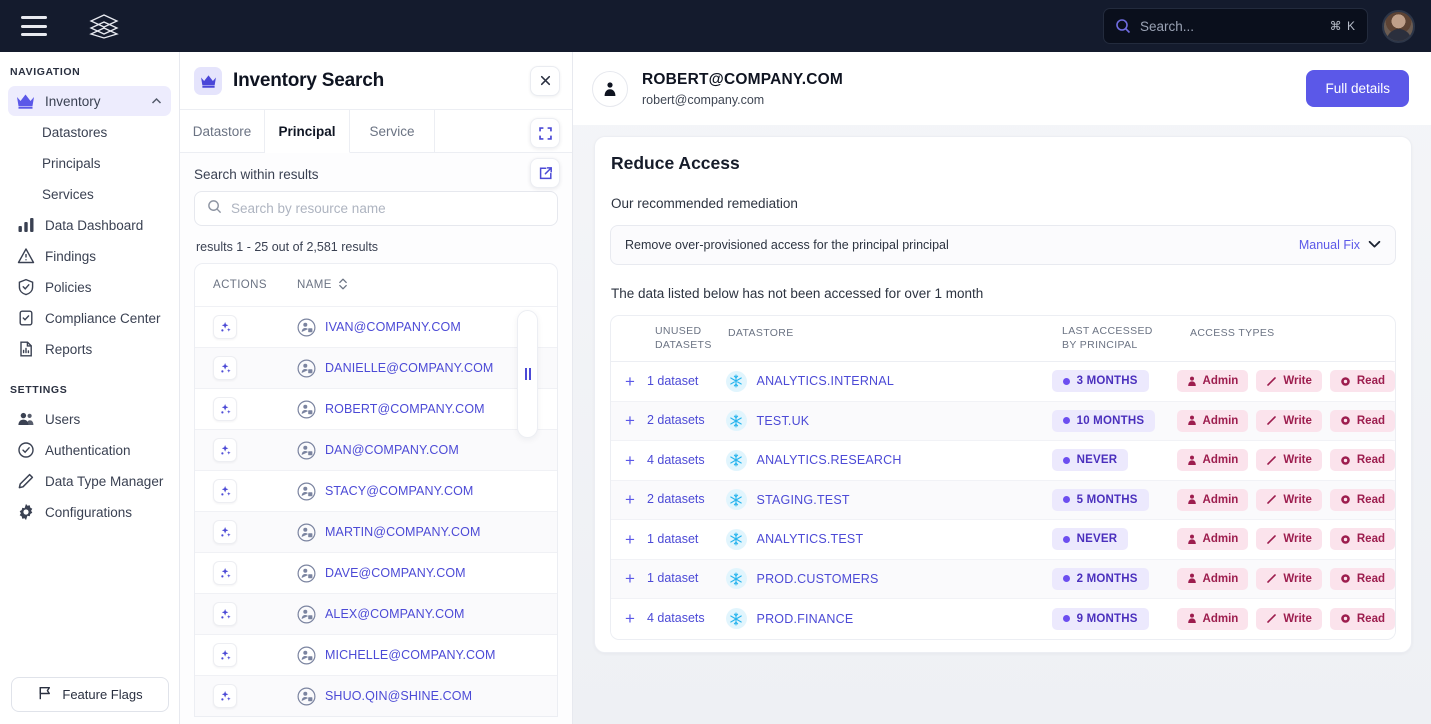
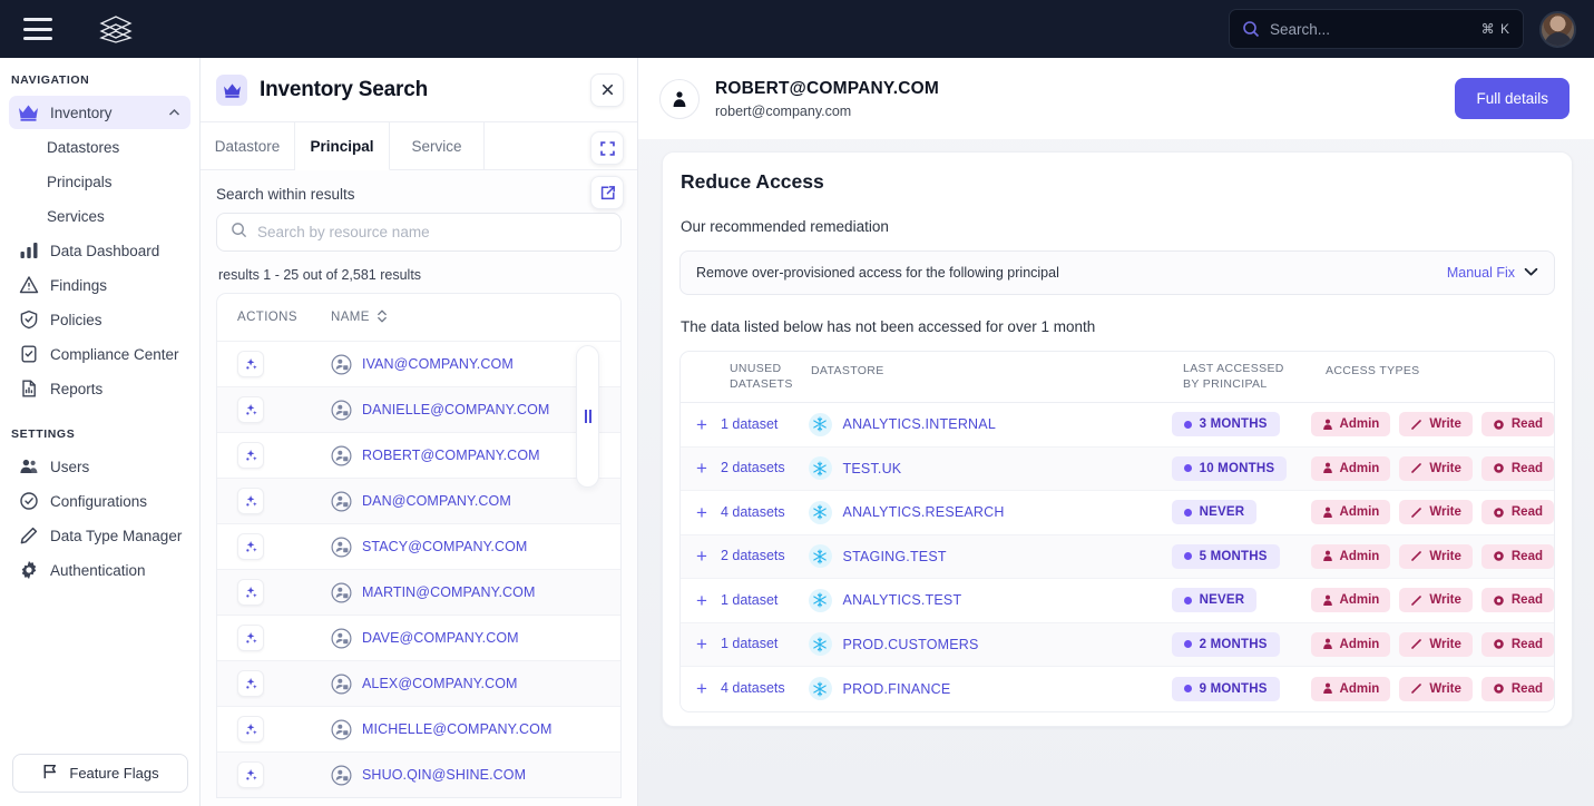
  Search...
  ⌘ K
  NAVIGATION
  Inventory
  Datastores
  Principals
  Services
  Data Dashboard
  Findings
  Policies
  Compliance Center
  Reports
  SETTINGS
  Users
- Authentication
+ Configurations
  Data Type Manager
- Configurations
+ Authentication
  Feature Flags
  Inventory Search
  Datastore
  Principal
  Service
  Search within results
  Search by resource name
  results 1 - 25 out of 2,581 results
  ACTIONS
  NAME
  IVAN@COMPANY.COM
  DANIELLE@COMPANY.COM
  ROBERT@COMPANY.COM
  DAN@COMPANY.COM
  STACY@COMPANY.COM
  MARTIN@COMPANY.COM
  DAVE@COMPANY.COM
  ALEX@COMPANY.COM
  MICHELLE@COMPANY.COM
  SHUO.QIN@SHINE.COM
  ROBERT@COMPANY.COM
  robert@company.com
  Full details
  Reduce Access
  Our recommended remediation
- Remove over-provisioned access for the principal principal
+ Remove over-provisioned access for the following principal
  Manual Fix
  The data listed below has not been accessed for over 1 month
  UNUSED
  DATASETS
  DATASTORE
  LAST ACCESSED
  BY PRINCIPAL
  ACCESS TYPES
  +
  1 dataset
  ANALYTICS.INTERNAL
  3 MONTHS
  Admin
  Write
  Read
  +
  2 datasets
  TEST.UK
  10 MONTHS
  Admin
  Write
  Read
  +
  4 datasets
  ANALYTICS.RESEARCH
  NEVER
  Admin
  Write
  Read
  +
  2 datasets
  STAGING.TEST
  5 MONTHS
  Admin
  Write
  Read
  +
  1 dataset
  ANALYTICS.TEST
  NEVER
  Admin
  Write
  Read
  +
  1 dataset
  PROD.CUSTOMERS
  2 MONTHS
  Admin
  Write
  Read
  +
  4 datasets
  PROD.FINANCE
  9 MONTHS
  Admin
  Write
  Read
